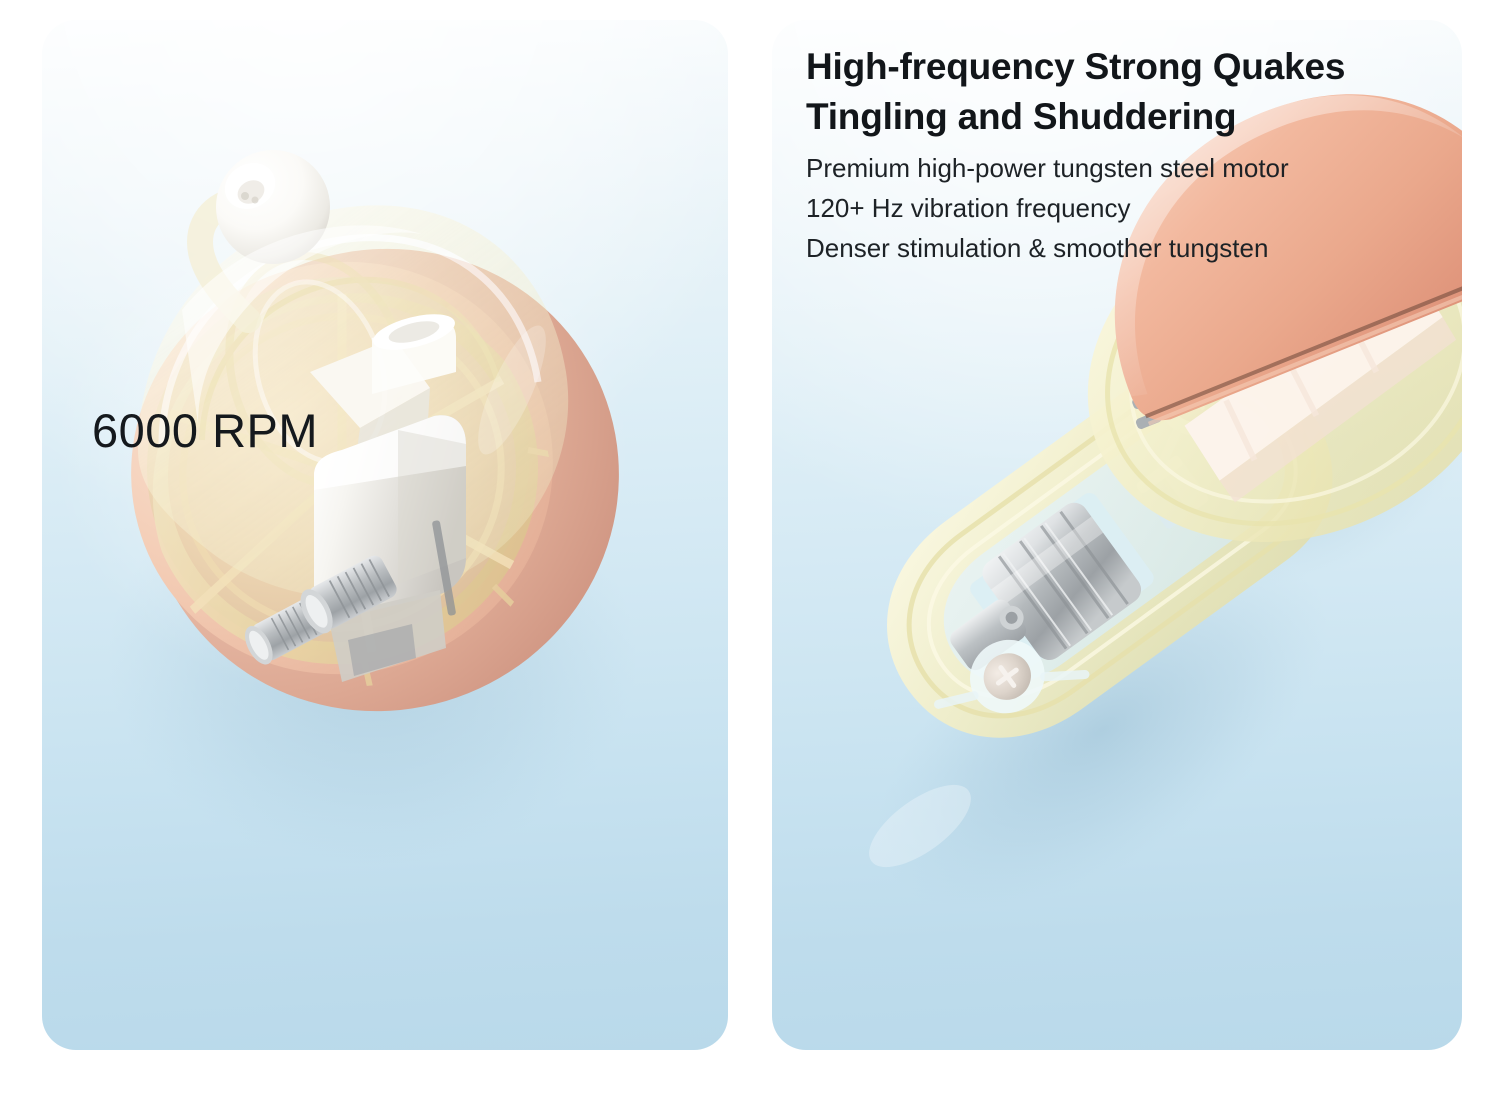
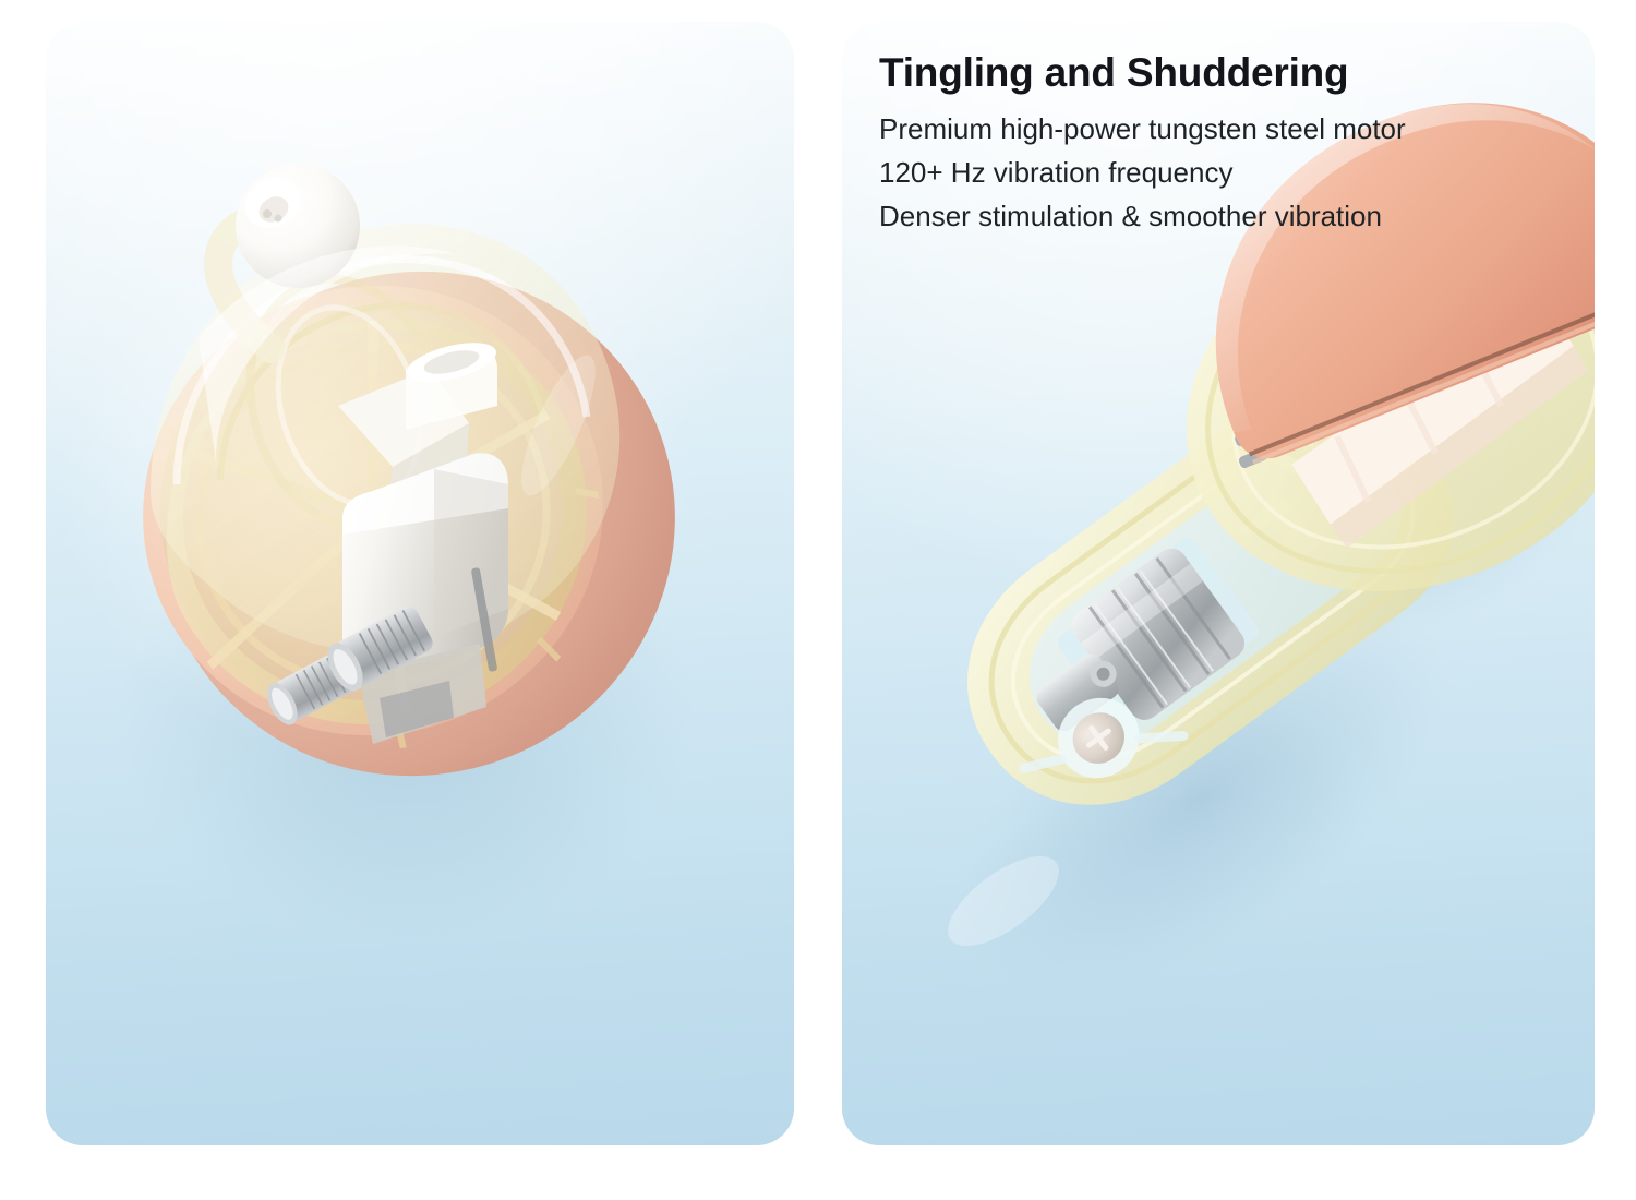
- 6000 RPM
- High-frequency Strong Quakes
  Tingling and Shuddering
  Premium high-power tungsten steel motor
  120+ Hz vibration frequency
- Denser stimulation & smoother tungsten
+ Denser stimulation & smoother vibration
